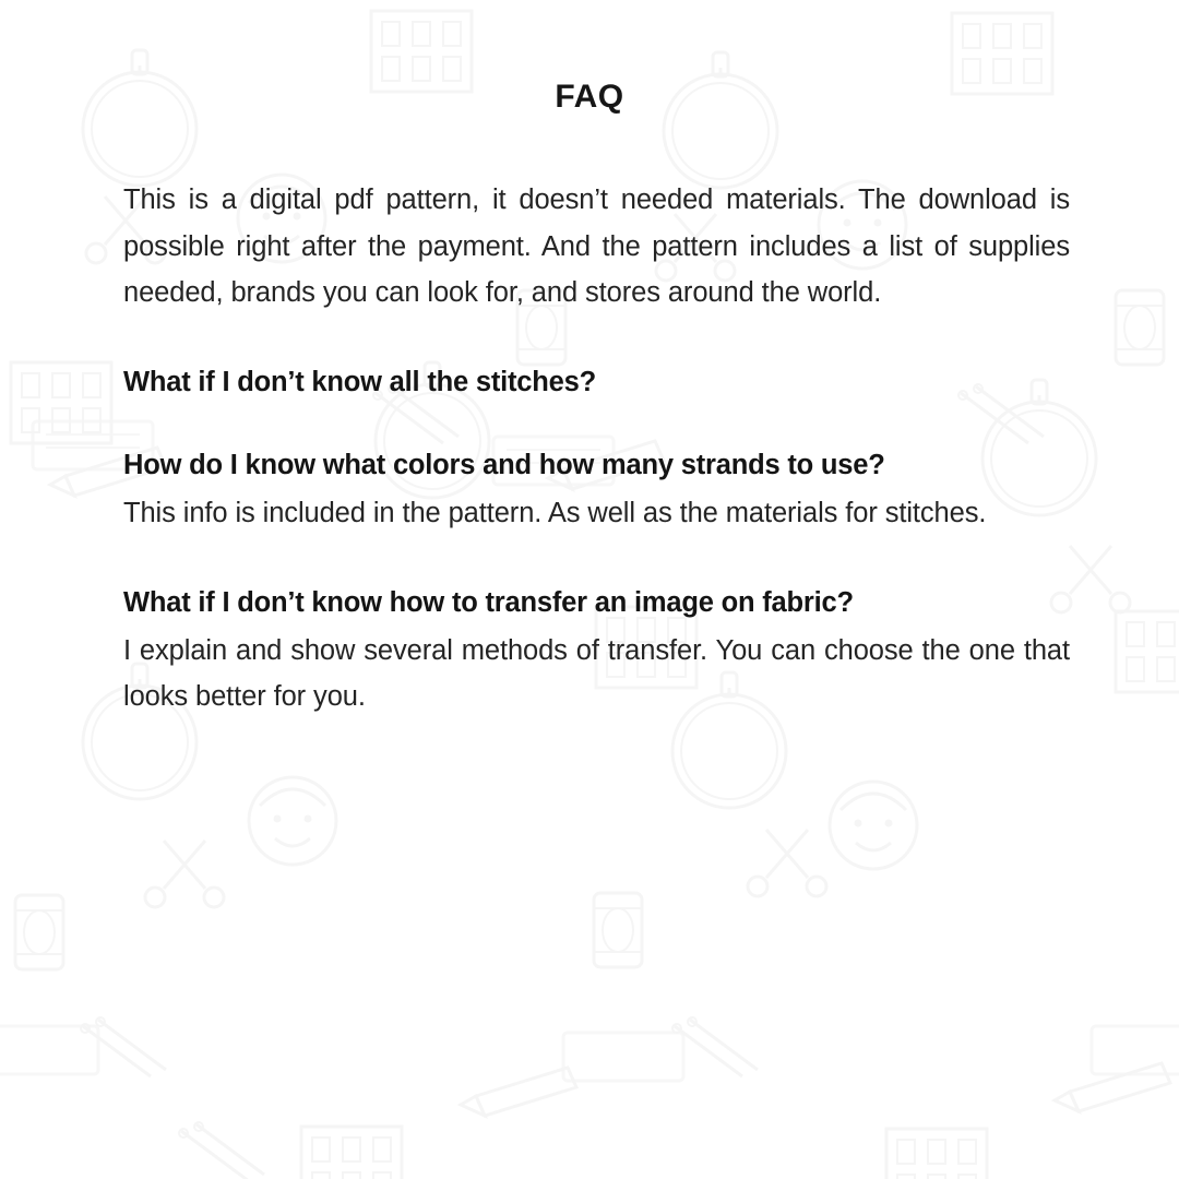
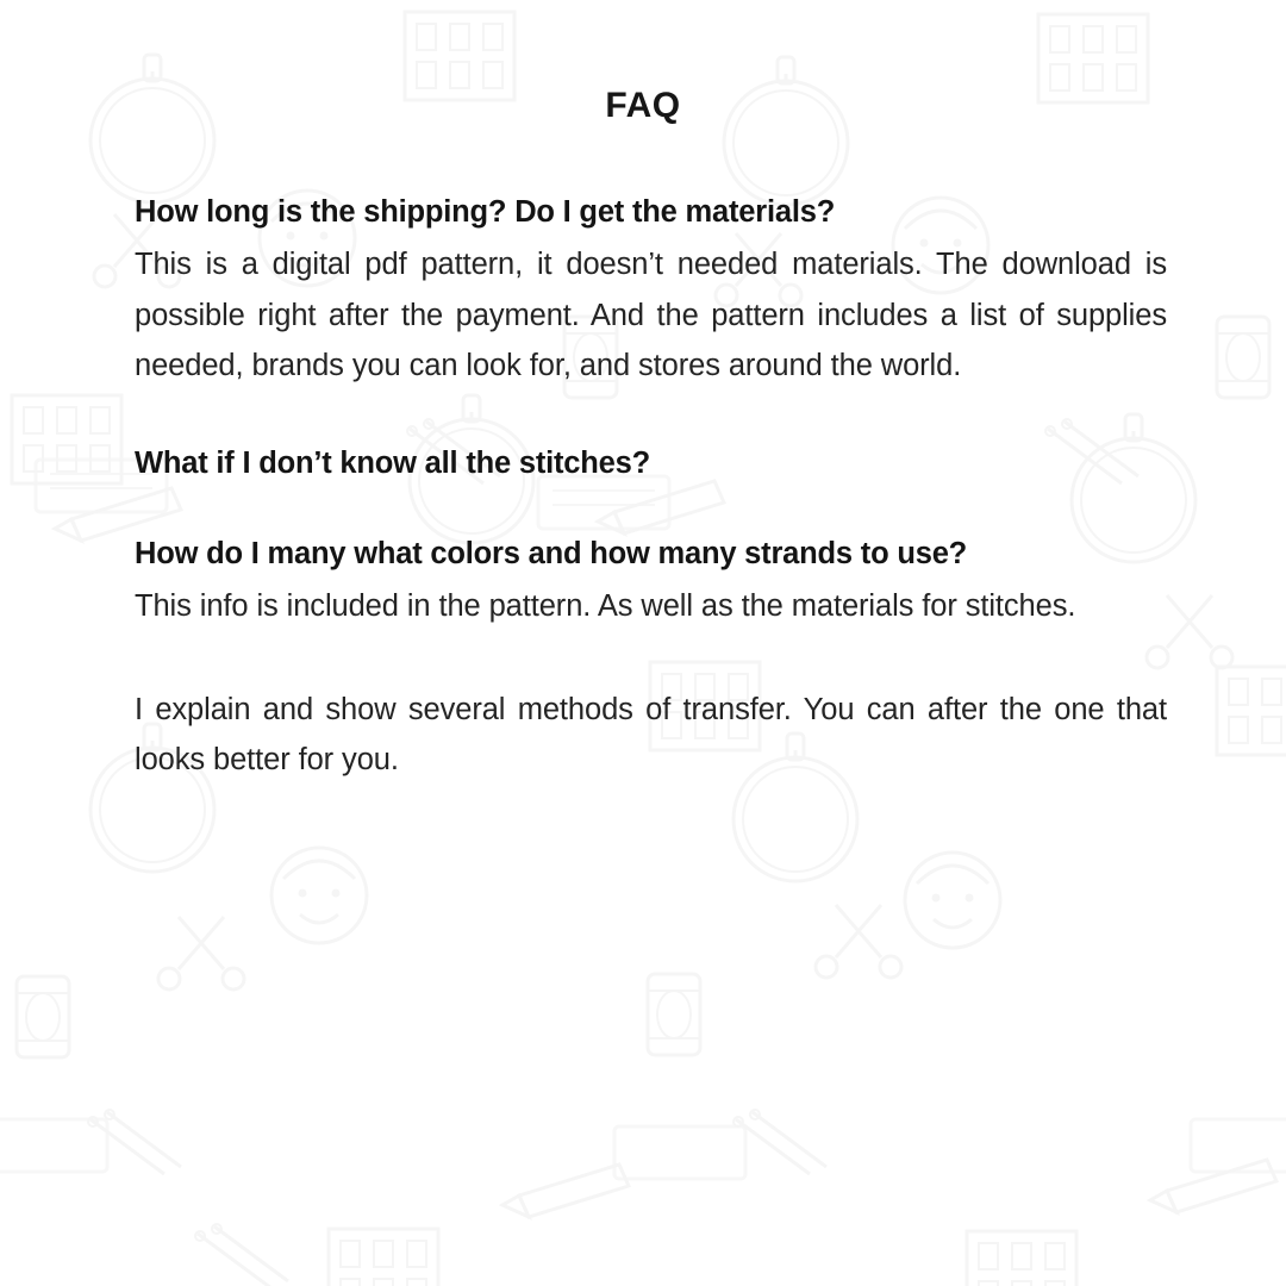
  FAQ
+ How long is the shipping? Do I get the materials?
  This is a digital pdf pattern, it doesn’t needed materials. The download is possible right after the payment. And the pattern includes a list of supplies needed, brands you can look for, and stores around the world.
  What if I don’t know all the stitches?
- How do I know what colors and how many strands to use?
+ How do I many what colors and how many strands to use?
  This info is included in the pattern. As well as the materials for stitches.
- What if I don’t know how to transfer an image on fabric?
- I explain and show several methods of transfer. You can choose the one that looks better for you.
+ I explain and show several methods of transfer. You can after the one that looks better for you.
